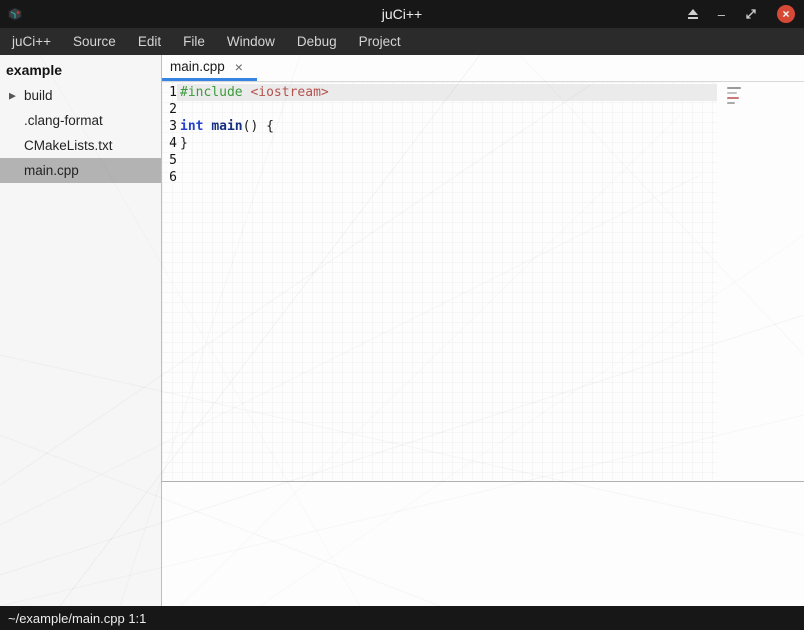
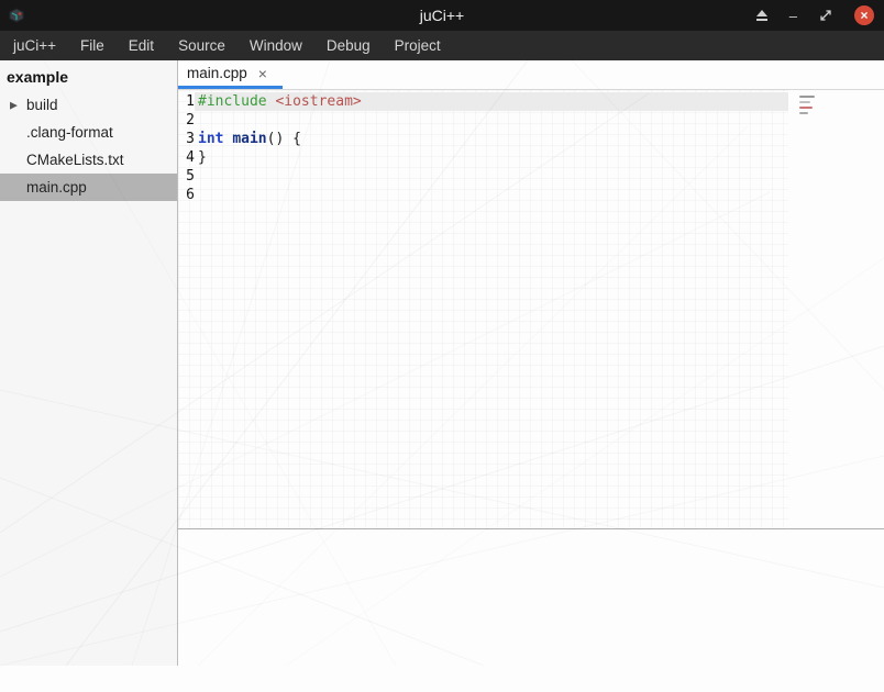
  juCi++
  –
  ×
  juCi++
- Source
+ File
  Edit
- File
+ Source
  Window
  Debug
  Project
  example
  ▶
  build
  .clang-format
  CMakeLists.txt
  main.cpp
  main.cpp
  ×
  1
  2
  3
  4
  5
  6
  #include <iostream>
  int main() {
  }
- ~/example/main.cpp 1:1
